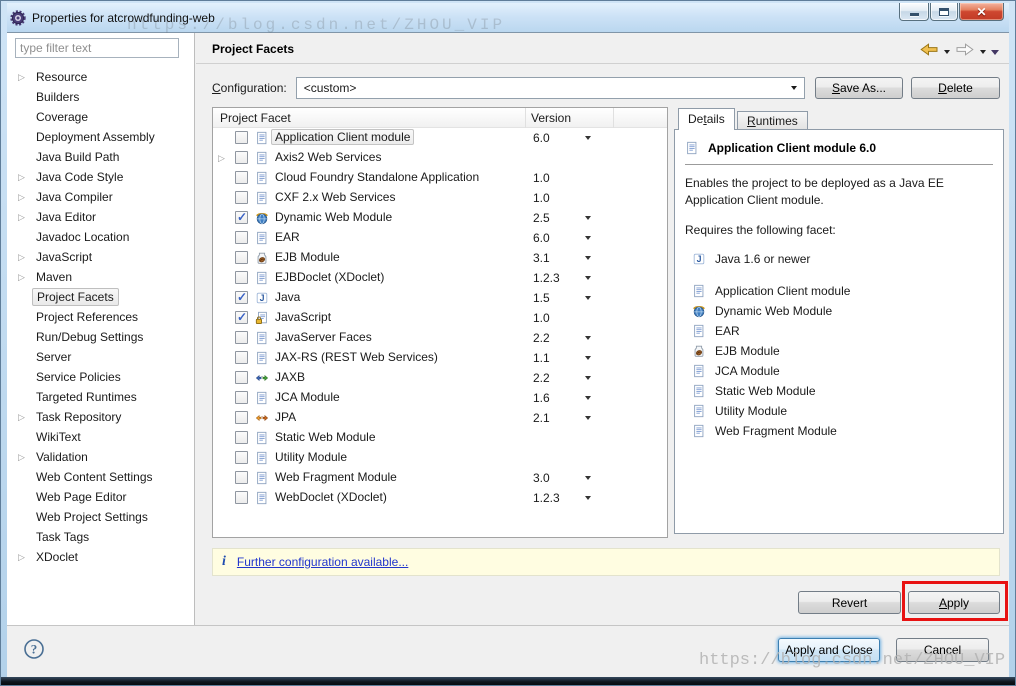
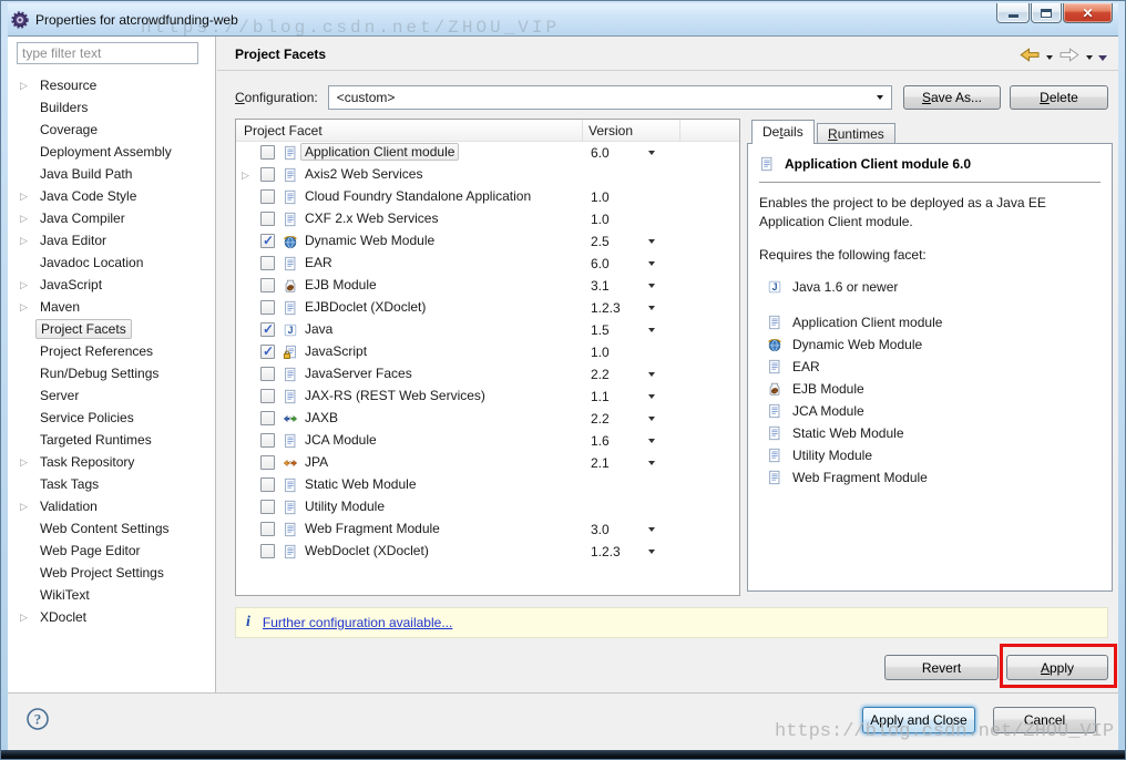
  Properties for atcrowdfunding-web
  ✕
  https://blog.csdn.net/ZHOU_VIP
  type filter text
  Resource
  Builders
  Coverage
  Deployment Assembly
  Java Build Path
  Java Code Style
  Java Compiler
  Java Editor
  Javadoc Location
  JavaScript
  Maven
  Project Facets
  Project References
  Run/Debug Settings
  Server
  Service Policies
  Targeted Runtimes
  Task Repository
- WikiText
+ Task Tags
  Validation
  Web Content Settings
  Web Page Editor
  Web Project Settings
- Task Tags
+ WikiText
  XDoclet
  Project Facets
  Configuration:
  <custom>
  Save As...
  Delete
  Project Facet
  Version
  Application Client module
  6.0
  Axis2 Web Services
  Cloud Foundry Standalone Application
  1.0
  CXF 2.x Web Services
  1.0
  Dynamic Web Module
  2.5
  EAR
  6.0
  EJB Module
  3.1
  EJBDoclet (XDoclet)
  1.2.3
  J
  Java
  1.5
  JavaScript
  1.0
  JavaServer Faces
  2.2
  JAX-RS (REST Web Services)
  1.1
  JAXB
  2.2
  JCA Module
  1.6
  JPA
  2.1
  Static Web Module
  Utility Module
  Web Fragment Module
  3.0
  WebDoclet (XDoclet)
  1.2.3
  Details Runtimes
  Application Client module 6.0
  Enables the project to be deployed as a Java EE Application Client module.
  Requires the following facet:
  J
  Java 1.6 or newer
  Application Client module
  Dynamic Web Module
  EAR
  EJB Module
  JCA Module
  Static Web Module
  Utility Module
  Web Fragment Module
  i
  Further configuration available...
  Revert
  Apply
  ?
  Apply and Close
  Cancel
  https://blog.csdn.net/ZHOU_VIP
